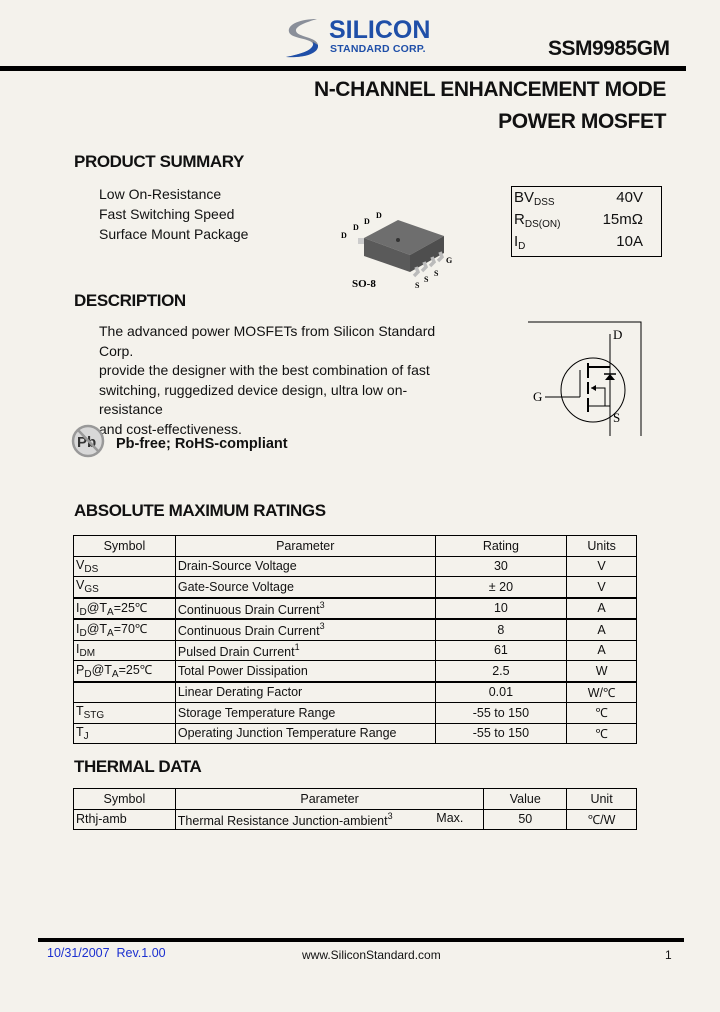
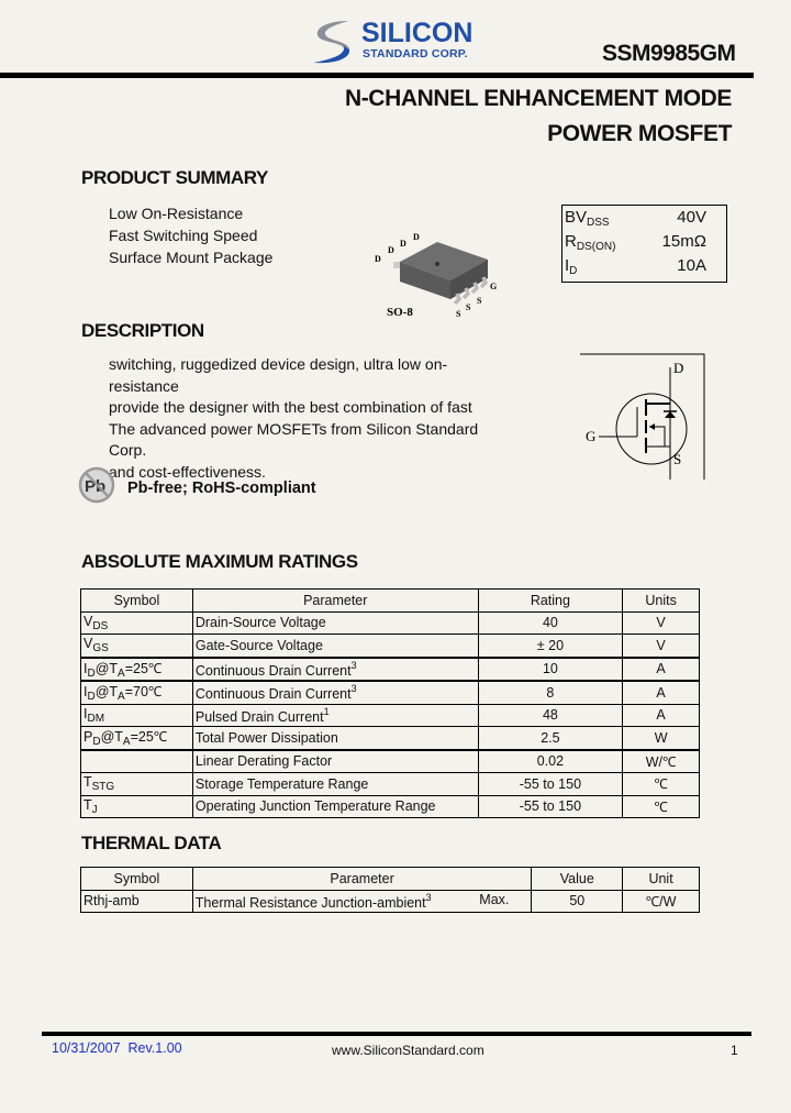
  SILICON
  STANDARD CORP.
  SSM9985GM
  N-CHANNEL ENHANCEMENT MODE
  POWER MOSFET
  PRODUCT SUMMARY
  Low On-Resistance
  Fast Switching Speed
  Surface Mount Package
  D
  D
  D
  D
  S
  S
  S
  G
  SO-8
  BVDSS
  40V
  RDS(ON)
  15mΩ
  ID
  10A
  DESCRIPTION
- The advanced power MOSFETs from Silicon Standard Corp.
+ switching, ruggedized device design, ultra low on-resistance
  provide the designer with the best combination of fast
- switching, ruggedized device design, ultra low on-resistance
+ The advanced power MOSFETs from Silicon Standard Corp.
  and cost-effectiveness.
  D
  G
  S
  Pb-free; RoHS-compliant
  ABSOLUTE MAXIMUM RATINGS
  Symbol	Parameter	Rating	Units
- VDS	Drain-Source Voltage	30	V
+ VDS	Drain-Source Voltage	40	V
  VGS	Gate-Source Voltage	± 20	V
  ID@TA=25℃	Continuous Drain Current3	10	A
  ID@TA=70℃	Continuous Drain Current3	8	A
- IDM	Pulsed Drain Current1	61	A
+ IDM	Pulsed Drain Current1	48	A
  PD@TA=25℃	Total Power Dissipation	2.5	W
- 	Linear Derating Factor	0.01	W/℃
+ 	Linear Derating Factor	0.02	W/℃
  TSTG	Storage Temperature Range	-55 to 150	℃
  TJ	Operating Junction Temperature Range	-55 to 150	℃
  THERMAL DATA
  Symbol	Parameter	Value	Unit
  Rthj-amb	Thermal Resistance Junction-ambient3 Max.	50	℃/W
  10/31/2007 Rev.1.00
  www.SiliconStandard.com
  1
